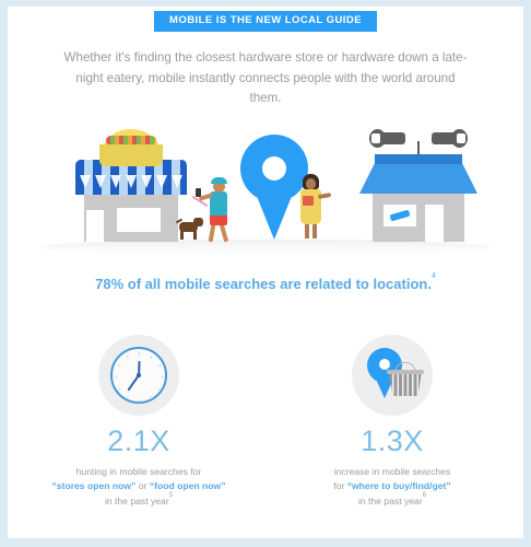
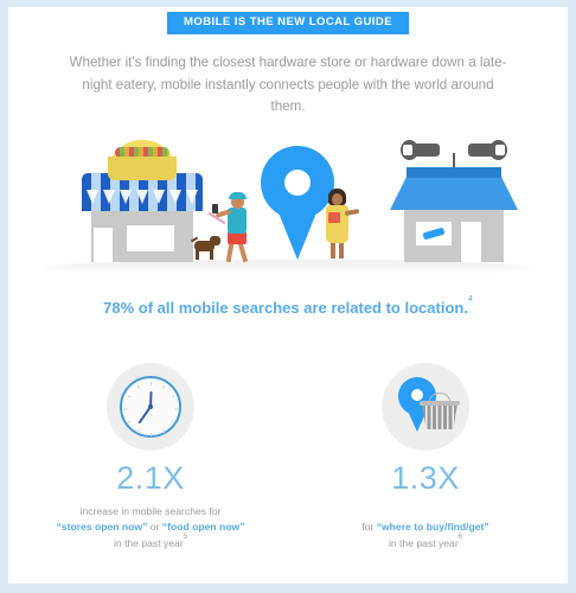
  MOBILE IS THE NEW LOCAL GUIDE
  Whether it's finding the closest hardware store or hardware down a late-night eatery, mobile instantly connects people with the world around them.
  78% of all mobile searches are related to location.
  2.1X
- hunting in mobile searches for
+ increase in mobile searches for
  “stores open now” or “food open now”
  in the past year
  1.3X
- increase in mobile searches
  for “where to buy/find/get”
  in the past year
